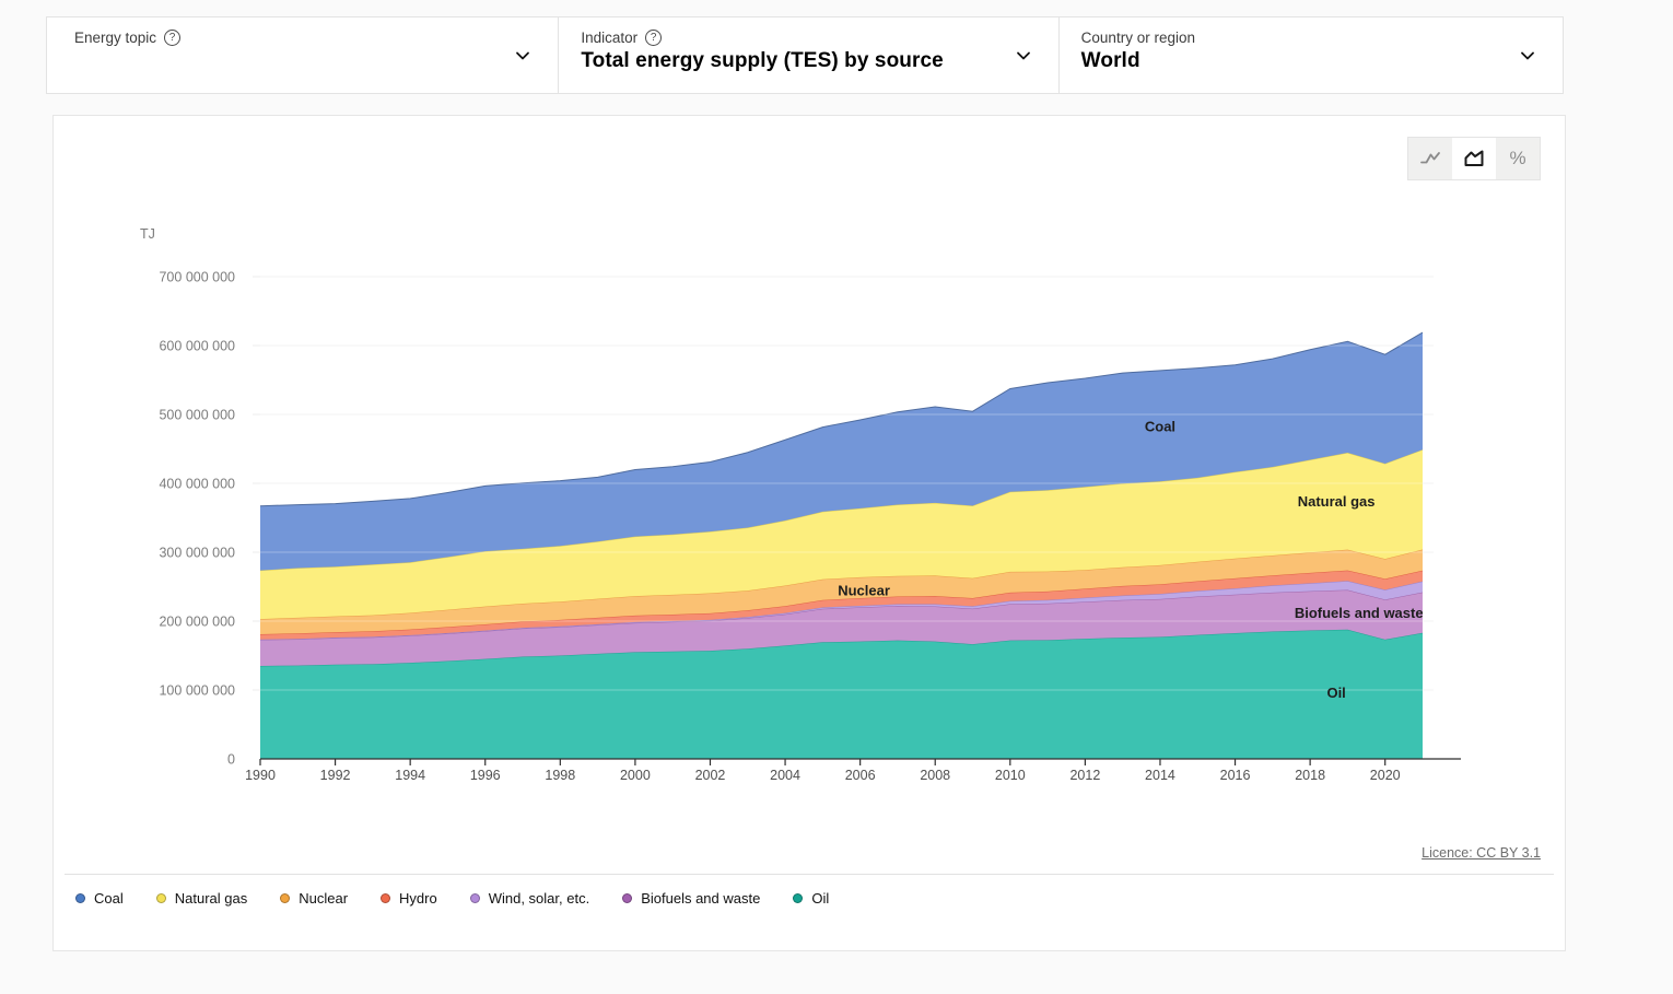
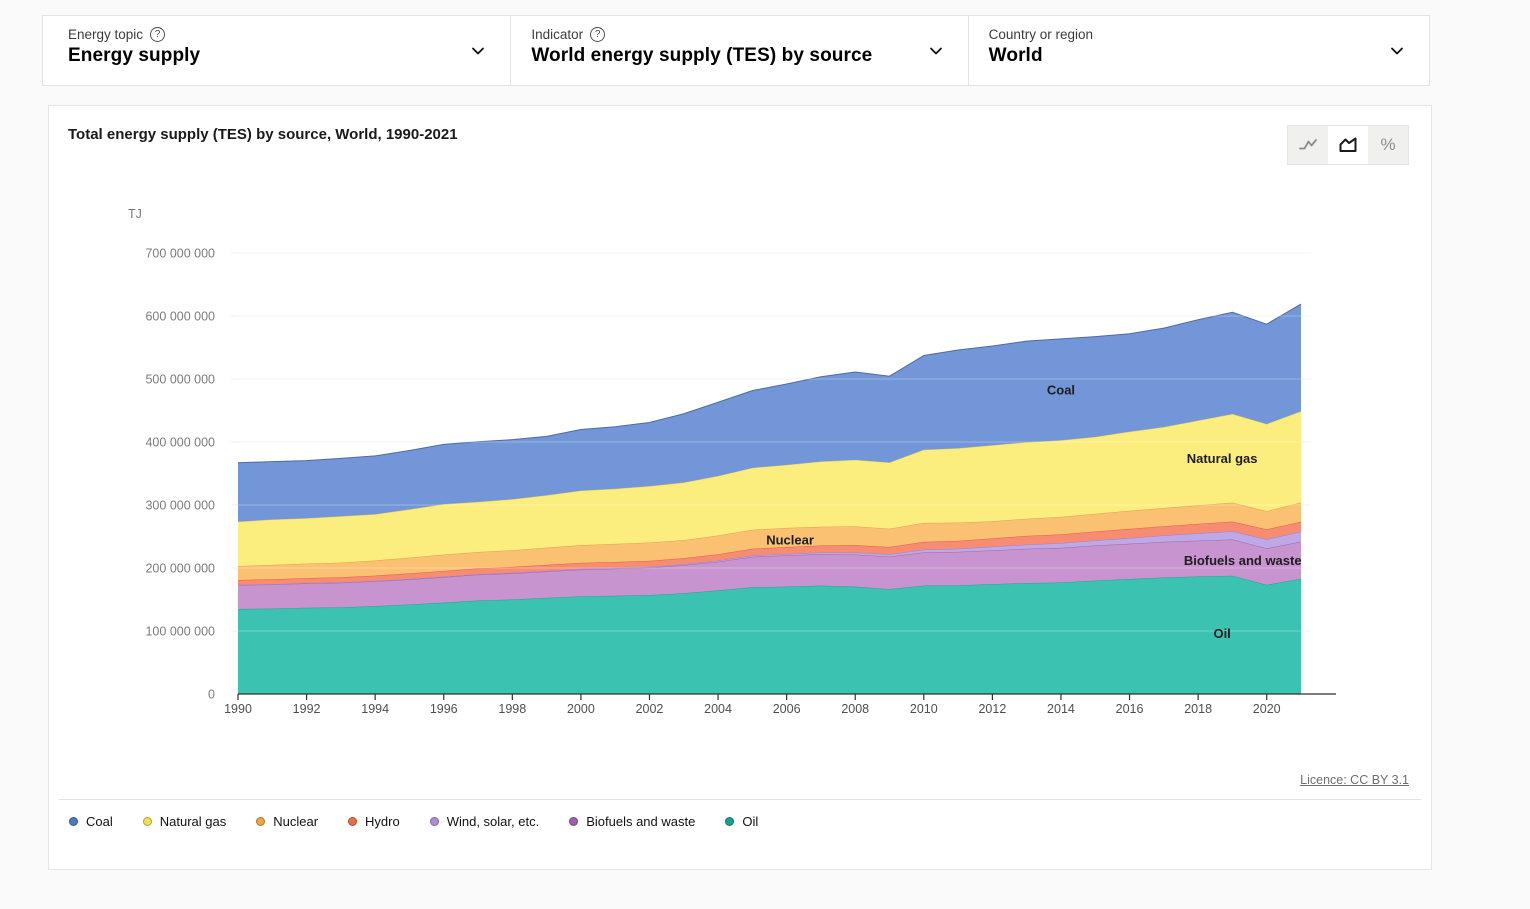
  Energy topic
  ?
+ Energy supply
  Indicator
  ?
- Total energy supply (TES) by source
+ World energy supply (TES) by source
  Country or region
  World
+ Total energy supply (TES) by source, World, 1990-2021
  %
  TJ
  0
  100 000 000
  200 000 000
  300 000 000
  400 000 000
  500 000 000
  600 000 000
  700 000 000
  Coal
  Natural gas
  Nuclear
  Biofuels and waste
  Oil
  1990
  1992
  1994
  1996
  1998
  2000
  2002
  2004
  2006
  2008
  2010
  2012
  2014
  2016
  2018
  2020
  Licence: CC BY 3.1
  Coal
  Natural gas
  Nuclear
  Hydro
  Wind, solar, etc.
  Biofuels and waste
  Oil
